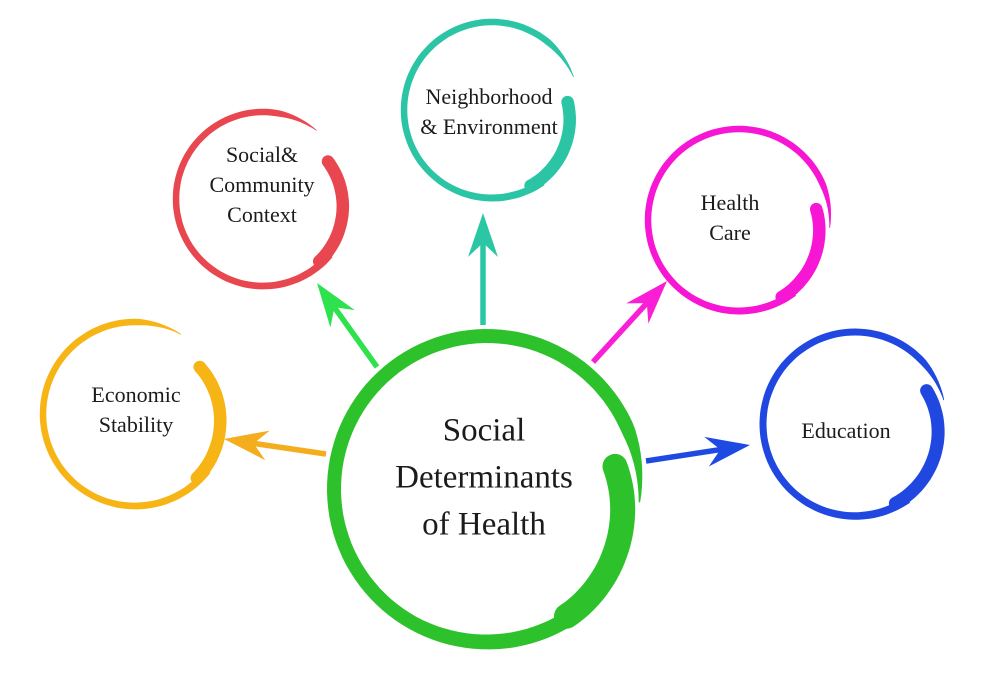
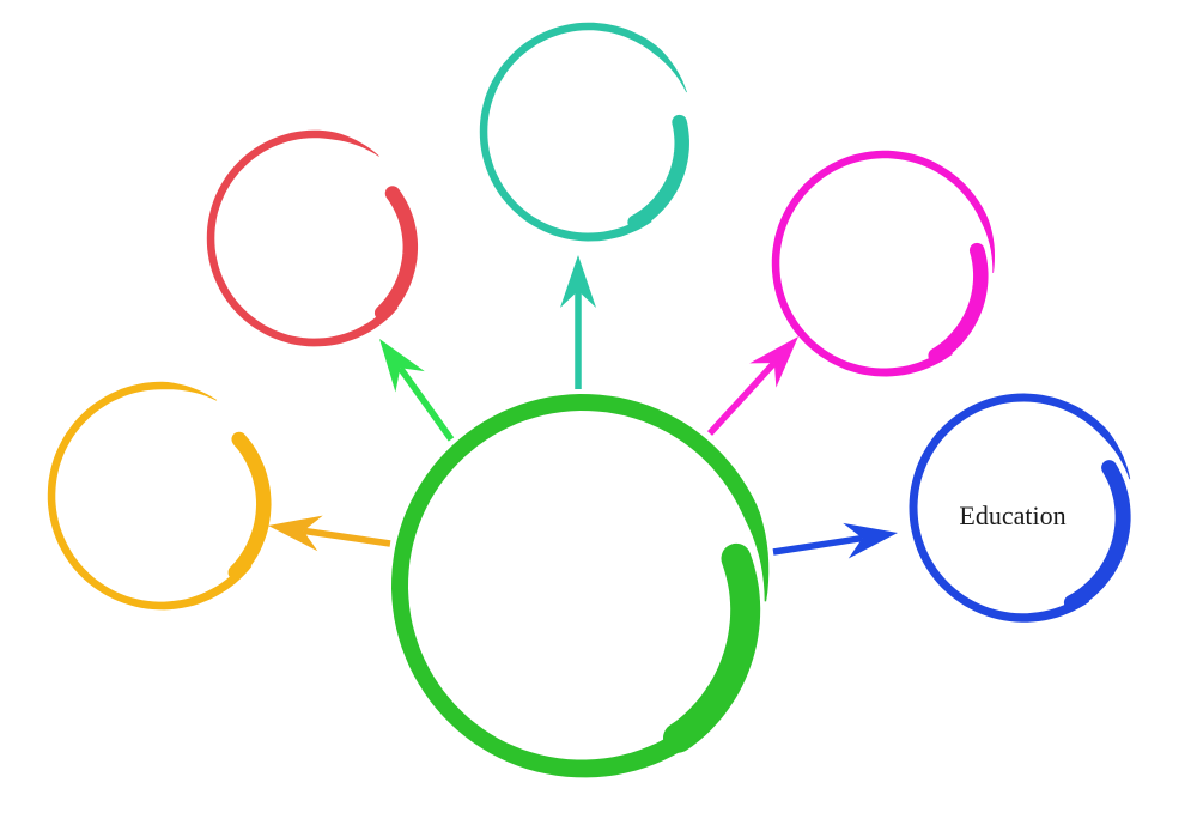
- Social
- Determinants
- of Health
- Economic
- Stability
- Social&
- Community
- Context
- Neighborhood
- & Environment
- Health
- Care
  Education
